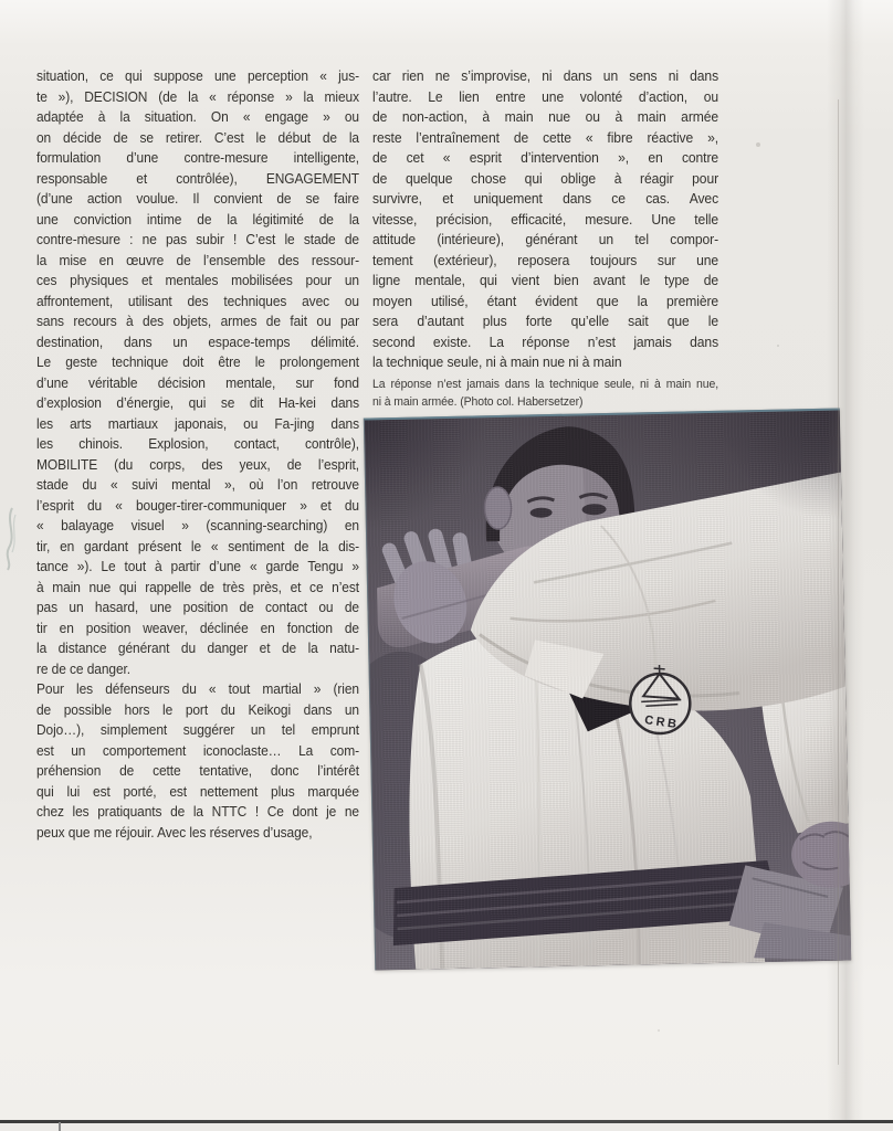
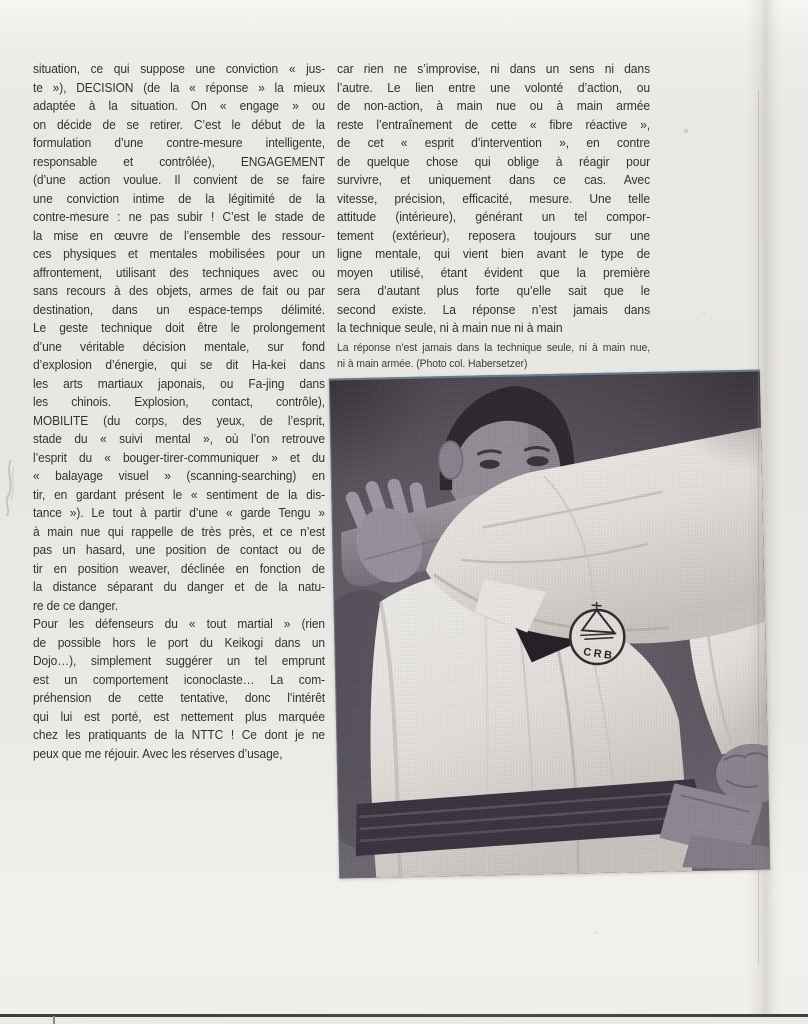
- situation, ce qui suppose une perception « jus-
+ situation, ce qui suppose une conviction « jus-
  te »), DECISION (de la « réponse » la mieux
  adaptée à la situation. On « engage » ou
  on décide de se retirer. C’est le début de la
  formulation d’une contre-mesure intelligente,
  responsable et contrôlée), ENGAGEMENT
  (d’une action voulue. Il convient de se faire
  une conviction intime de la légitimité de la
  contre-mesure : ne pas subir ! C’est le stade de
  la mise en œuvre de l’ensemble des ressour-
  ces physiques et mentales mobilisées pour un
  affrontement, utilisant des techniques avec ou
  sans recours à des objets, armes de fait ou par
  destination, dans un espace-temps délimité.
  Le geste technique doit être le prolongement
  d’une véritable décision mentale, sur fond
  d’explosion d’énergie, qui se dit Ha-kei dans
  les arts martiaux japonais, ou Fa-jing dans
  les chinois. Explosion, contact, contrôle),
  MOBILITE (du corps, des yeux, de l’esprit,
  stade du « suivi mental », où l’on retrouve
  l’esprit du « bouger-tirer-communiquer » et du
  « balayage visuel » (scanning-searching) en
  tir, en gardant présent le « sentiment de la dis-
  tance »). Le tout à partir d’une « garde Tengu »
  à main nue qui rappelle de très près, et ce n’est
  pas un hasard, une position de contact ou de
  tir en position weaver, déclinée en fonction de
- la distance générant du danger et de la natu-
+ la distance séparant du danger et de la natu-
  re de ce danger.
  Pour les défenseurs du « tout martial » (rien
  de possible hors le port du Keikogi dans un
  Dojo…), simplement suggérer un tel emprunt
  est un comportement iconoclaste… La com-
  préhension de cette tentative, donc l’intérêt
  qui lui est porté, est nettement plus marquée
  chez les pratiquants de la NTTC ! Ce dont je ne
  peux que me réjouir. Avec les réserves d’usage,
  car rien ne s’improvise, ni dans un sens ni dans
  l’autre. Le lien entre une volonté d’action, ou
  de non-action, à main nue ou à main armée
  reste l’entraînement de cette « fibre réactive »,
  de cet « esprit d’intervention », en contre
  de quelque chose qui oblige à réagir pour
  survivre, et uniquement dans ce cas. Avec
  vitesse, précision, efficacité, mesure. Une telle
  attitude (intérieure), générant un tel compor-
  tement (extérieur), reposera toujours sur une
  ligne mentale, qui vient bien avant le type de
  moyen utilisé, étant évident que la première
  sera d’autant plus forte qu’elle sait que le
  second existe. La réponse n’est jamais dans
  la technique seule, ni à main nue ni à main
  La réponse n’est jamais dans la technique seule, ni à main nue,
  ni à main armée. (Photo col. Habersetzer)
